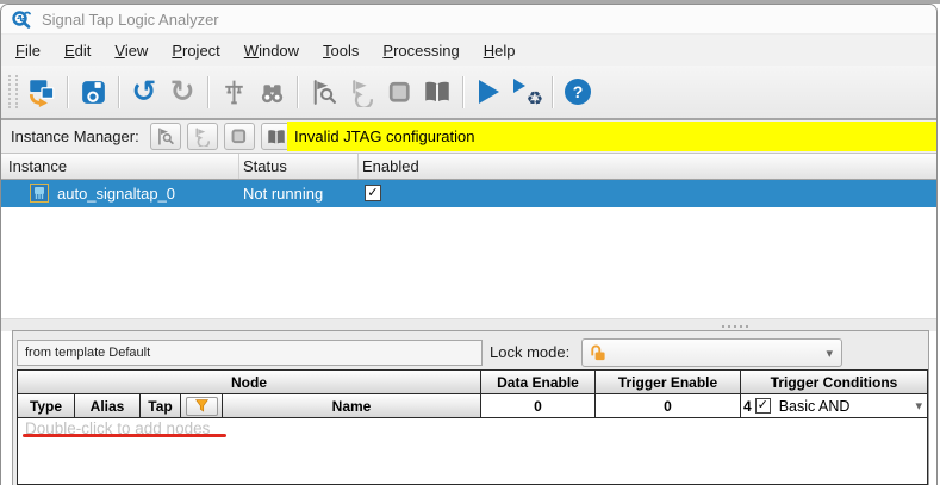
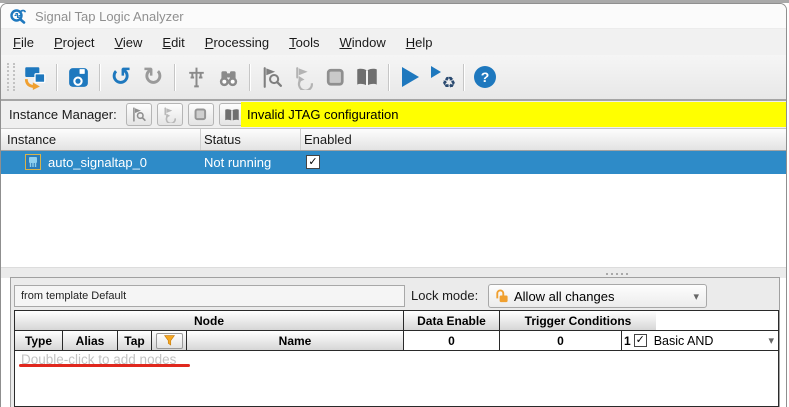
  Signal Tap Logic Analyzer
  File
- Edit
+ Project
  View
- Project
+ Edit
- Window
+ Processing
  Tools
- Processing
+ Window
  Help
  ↺
  ↻
  ♻
  ?
  Instance Manager:
  Invalid JTAG configuration
  Instance
  Status
  Enabled
  auto_signaltap_0
  Not running
  ✓
  from template Default
  Lock mode:
+ Allow all changes
  ▾
  Node
  Data Enable
- Trigger Enable
  Trigger Conditions
  Type
  Alias
  Tap
  Name
  0
  0
- 4
+ 1
  ✓
  Basic AND
  ▾
  Double-click to add nodes
